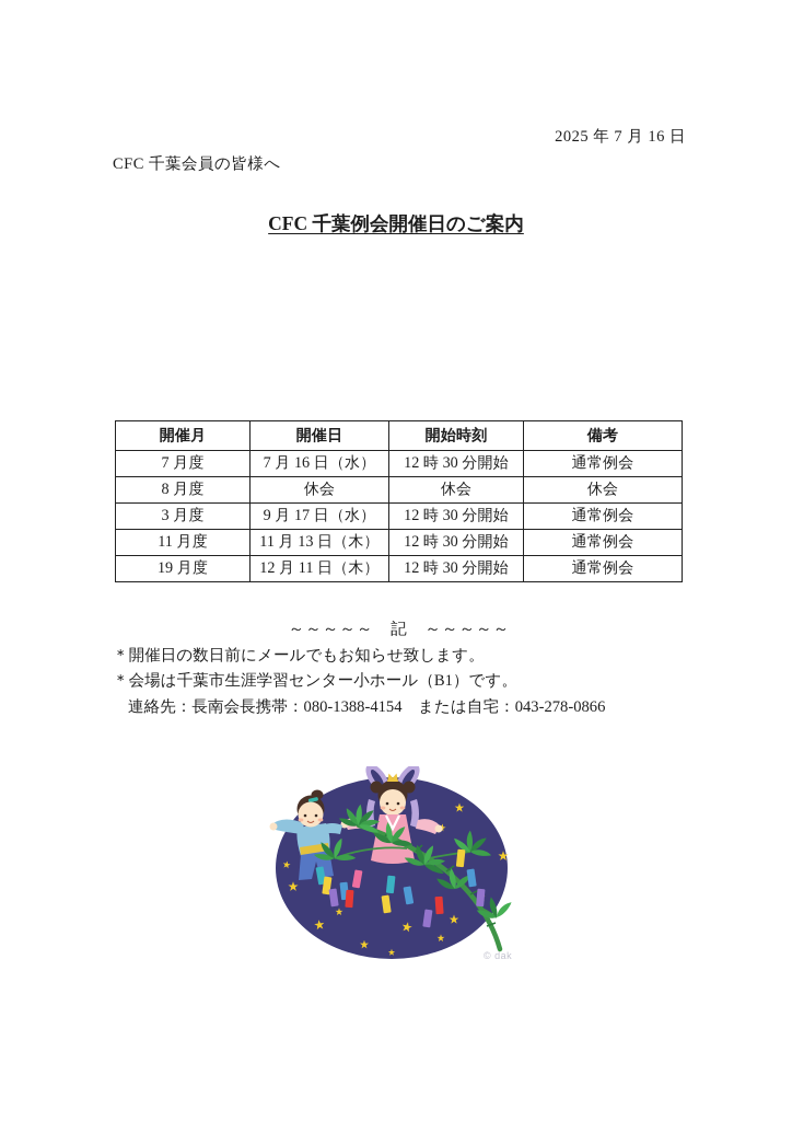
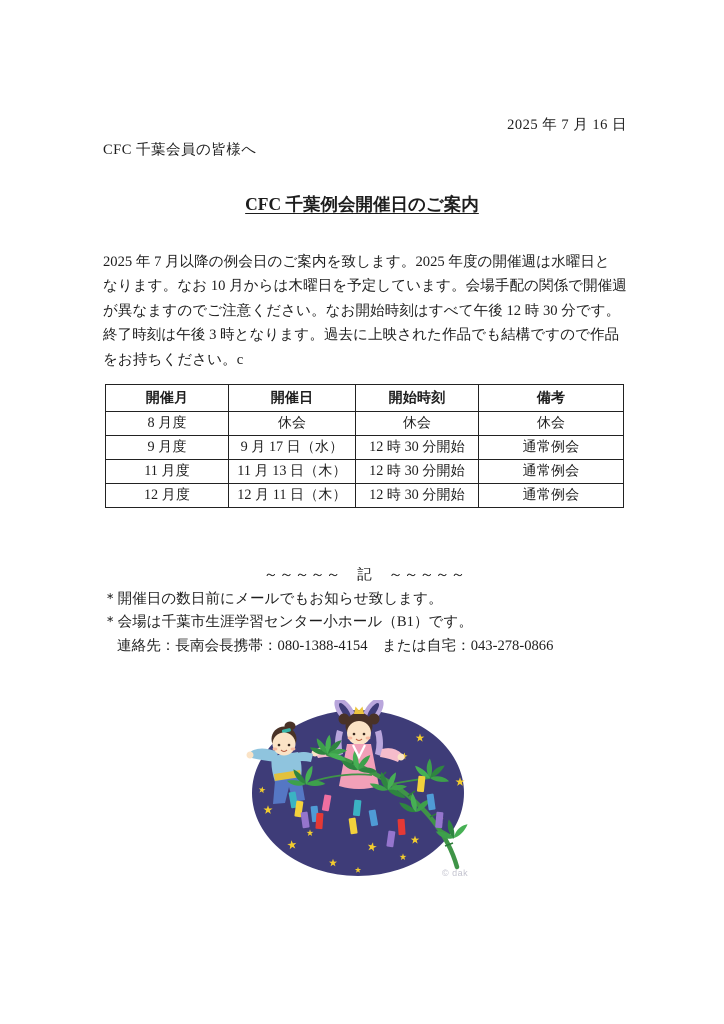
  2025 年 7 月 16 日
  CFC 千葉会員の皆様へ
  CFC 千葉例会開催日のご案内
+ 2025 年 7 月以降の例会日のご案内を致します。2025 年度の開催週は水曜日と
+ なります。なお 10 月からは木曜日を予定しています。会場手配の関係で開催週
+ が異なますのでご注意ください。なお開始時刻はすべて午後 12 時 30 分です。
+ 終了時刻は午後 3 時となります。過去に上映された作品でも結構ですので作品
+ をお持ちください。c
  開催月	開催日	開始時刻	備考
- 7 月度	7 月 16 日（水）	12 時 30 分開始	通常例会
  8 月度	休会	休会	休会
- 3 月度	9 月 17 日（水）	12 時 30 分開始	通常例会
+ 9 月度	9 月 17 日（水）	12 時 30 分開始	通常例会
  11 月度	11 月 13 日（木）	12 時 30 分開始	通常例会
- 19 月度	12 月 11 日（木）	12 時 30 分開始	通常例会
+ 12 月度	12 月 11 日（木）	12 時 30 分開始	通常例会
  ～～～～～ 記 ～～～～～
  ＊開催日の数日前にメールでもお知らせ致します。
  ＊会場は千葉市生涯学習センター小ホール（B1）です。
  連絡先：長南会長携帯：080-1388-4154 または自宅：043-278-0866
  © dak
